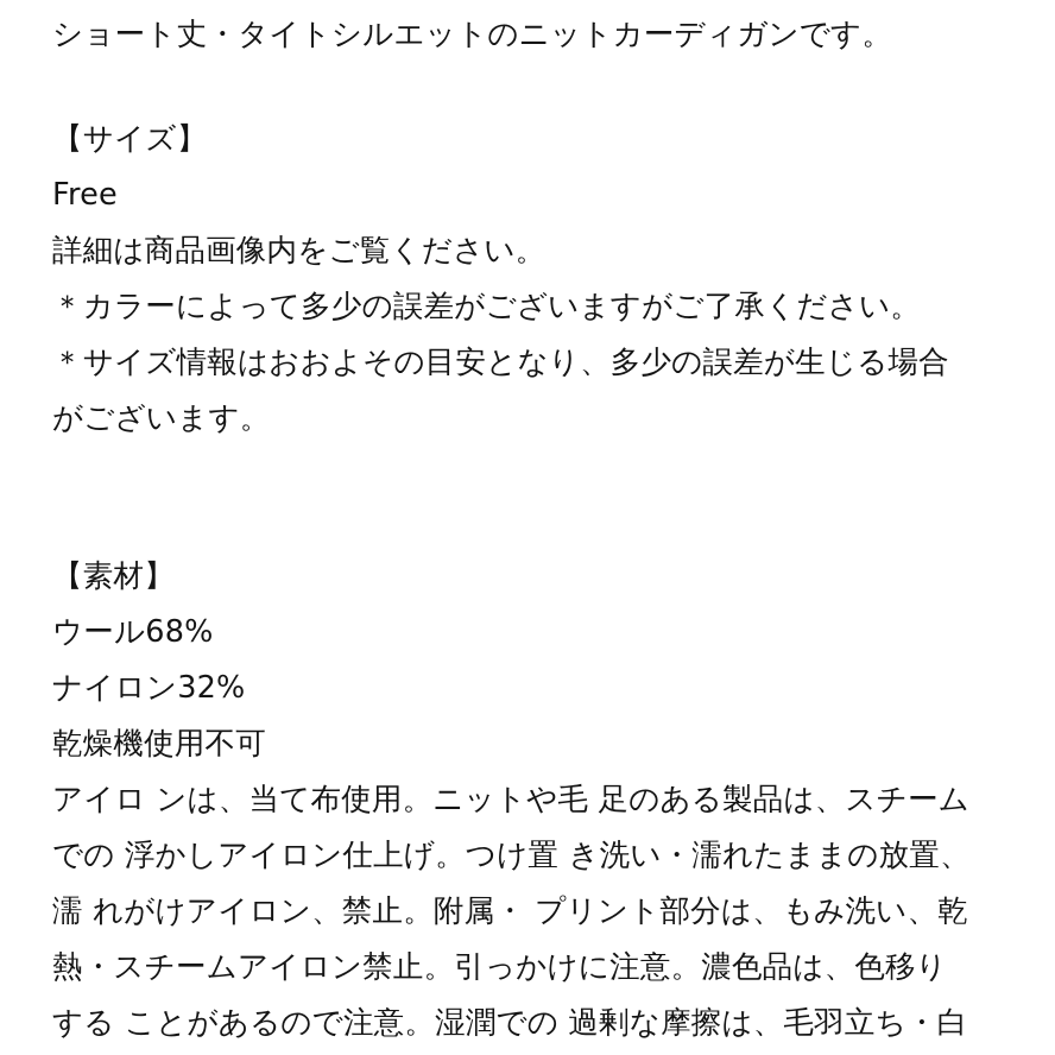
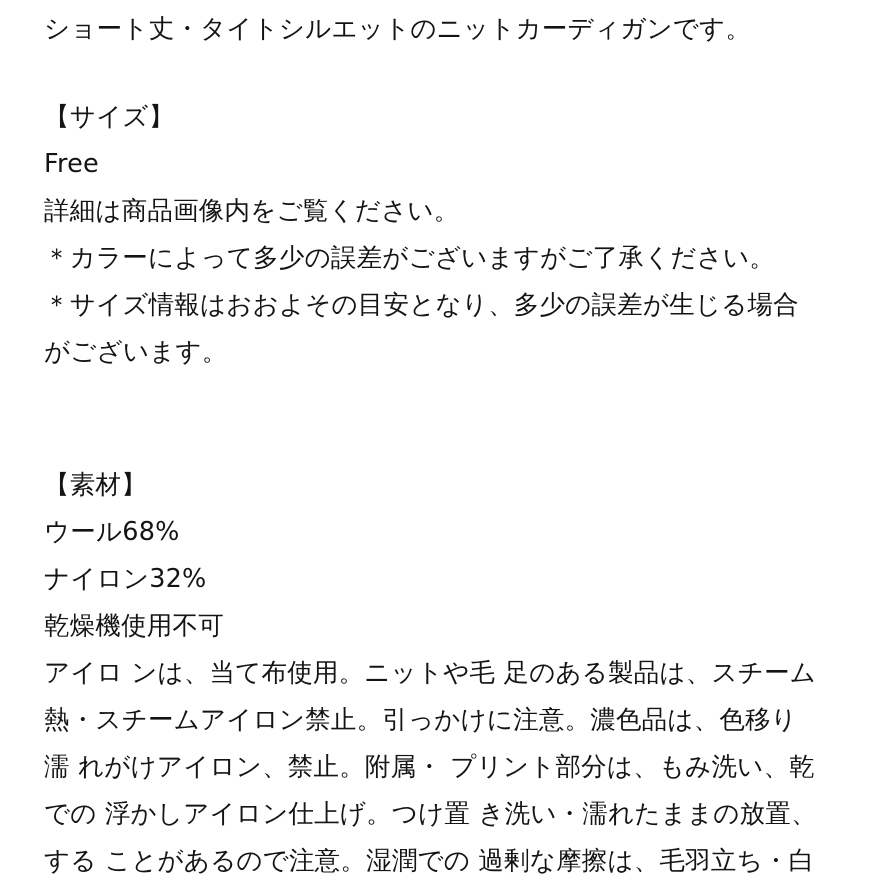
  ショート丈・タイトシルエットのニットカーディガンです。
  【サイズ】
  Free
  詳細は商品画像内をご覧ください。
  ＊カラーによって多少の誤差がございますがご了承ください。
  ＊サイズ情報はおおよその目安となり、多少の誤差が生じる場合
  がございます。
  【素材】
  ウール68%
  ナイロン32%
  乾燥機使用不可
  アイロ ンは、当て布使用。ニットや毛 足のある製品は、スチーム
- での 浮かしアイロン仕上げ。つけ置 き洗い・濡れたままの放置、
+ 熱・スチームアイロン禁止。引っかけに注意。濃色品は、色移り
  濡 れがけアイロン、禁止。附属・ プリント部分は、もみ洗い、乾
- 熱・スチームアイロン禁止。引っかけに注意。濃色品は、色移り
+ での 浮かしアイロン仕上げ。つけ置 き洗い・濡れたままの放置、
  する ことがあるので注意。湿潤での 過剰な摩擦は、毛羽立ち・白
